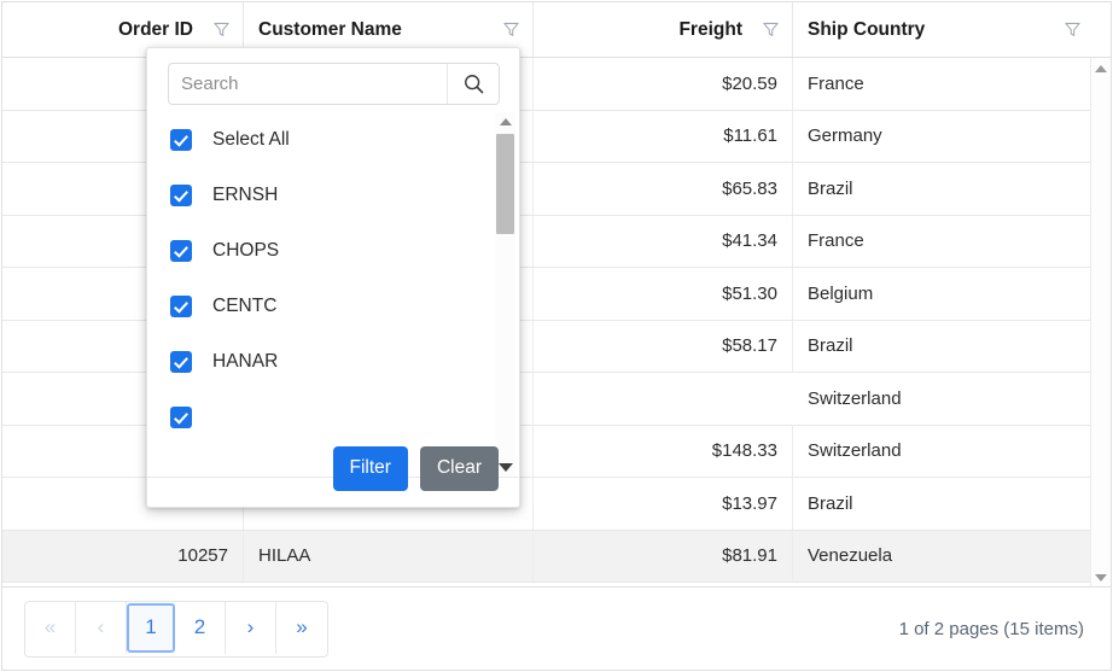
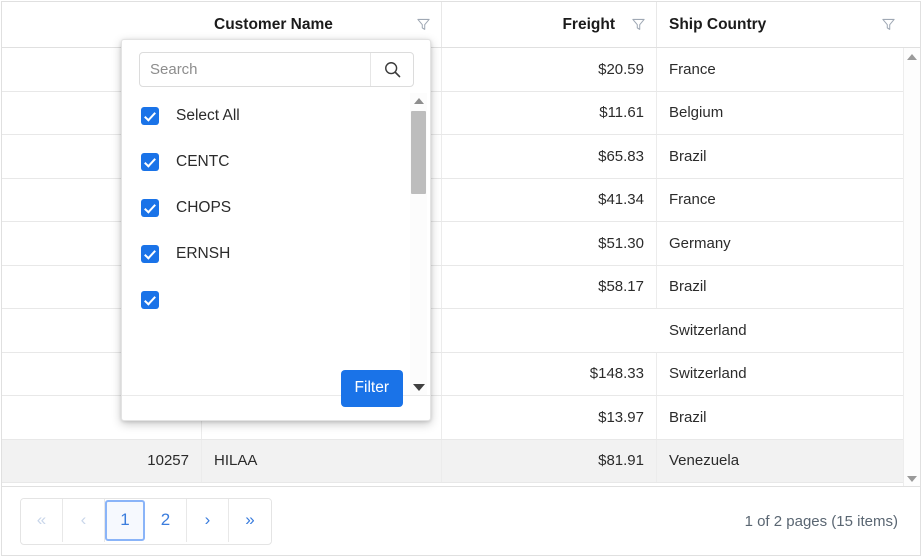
- Order ID
  Customer Name
  Freight
  Ship Country
  $20.59
  France
  $11.61
- Germany
+ Belgium
  $65.83
  Brazil
  $41.34
  France
  $51.30
- Belgium
+ Germany
  $58.17
  Brazil
  Switzerland
  $148.33
  Switzerland
  $13.97
  Brazil
  10257
  HILAA
  $81.91
  Venezuela
  «
  ‹
  1
  2
  ›
  »
  1 of 2 pages (15 items)
  Search
  Select All
- ERNSH
+ CENTC
  CHOPS
- CENTC
+ ERNSH
- HANAR
  Filter
- Clear
